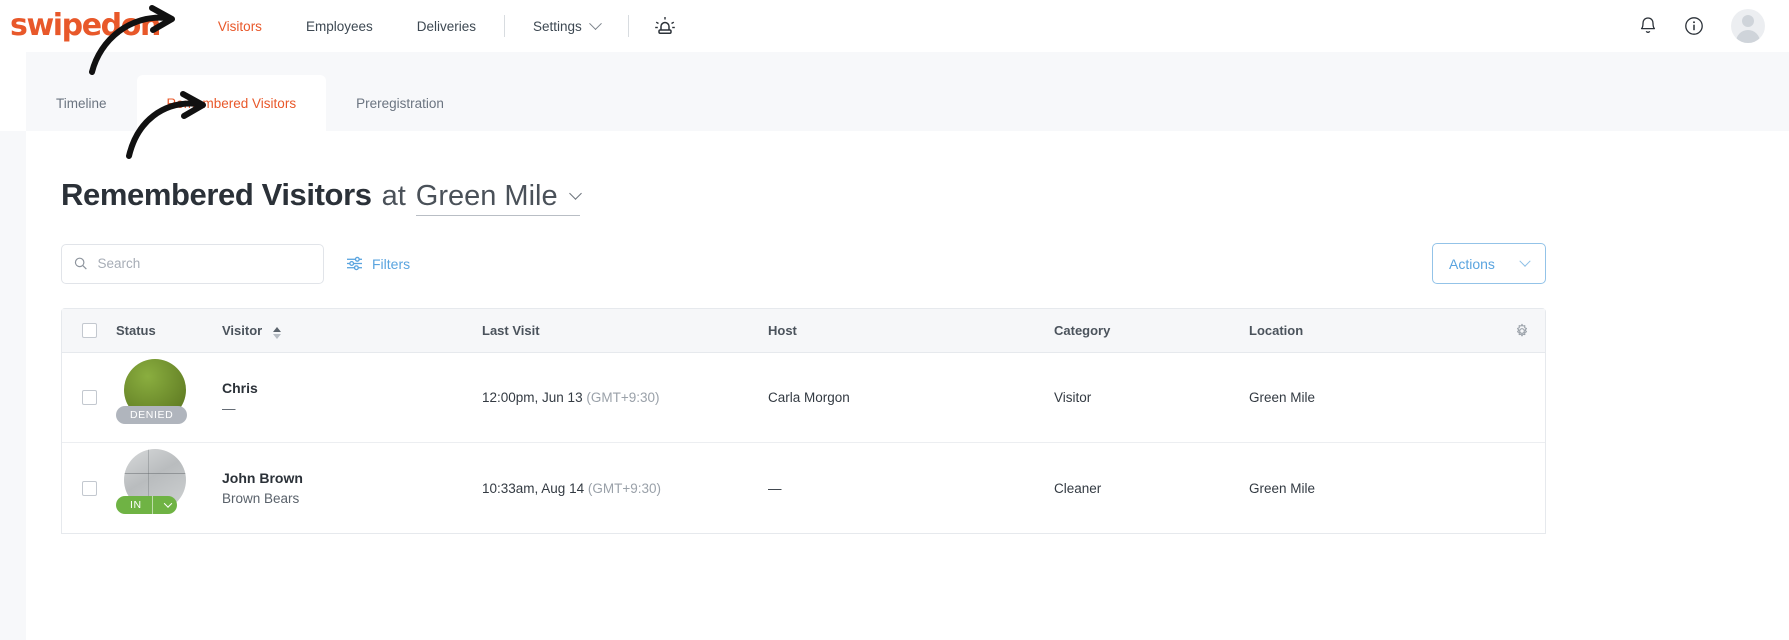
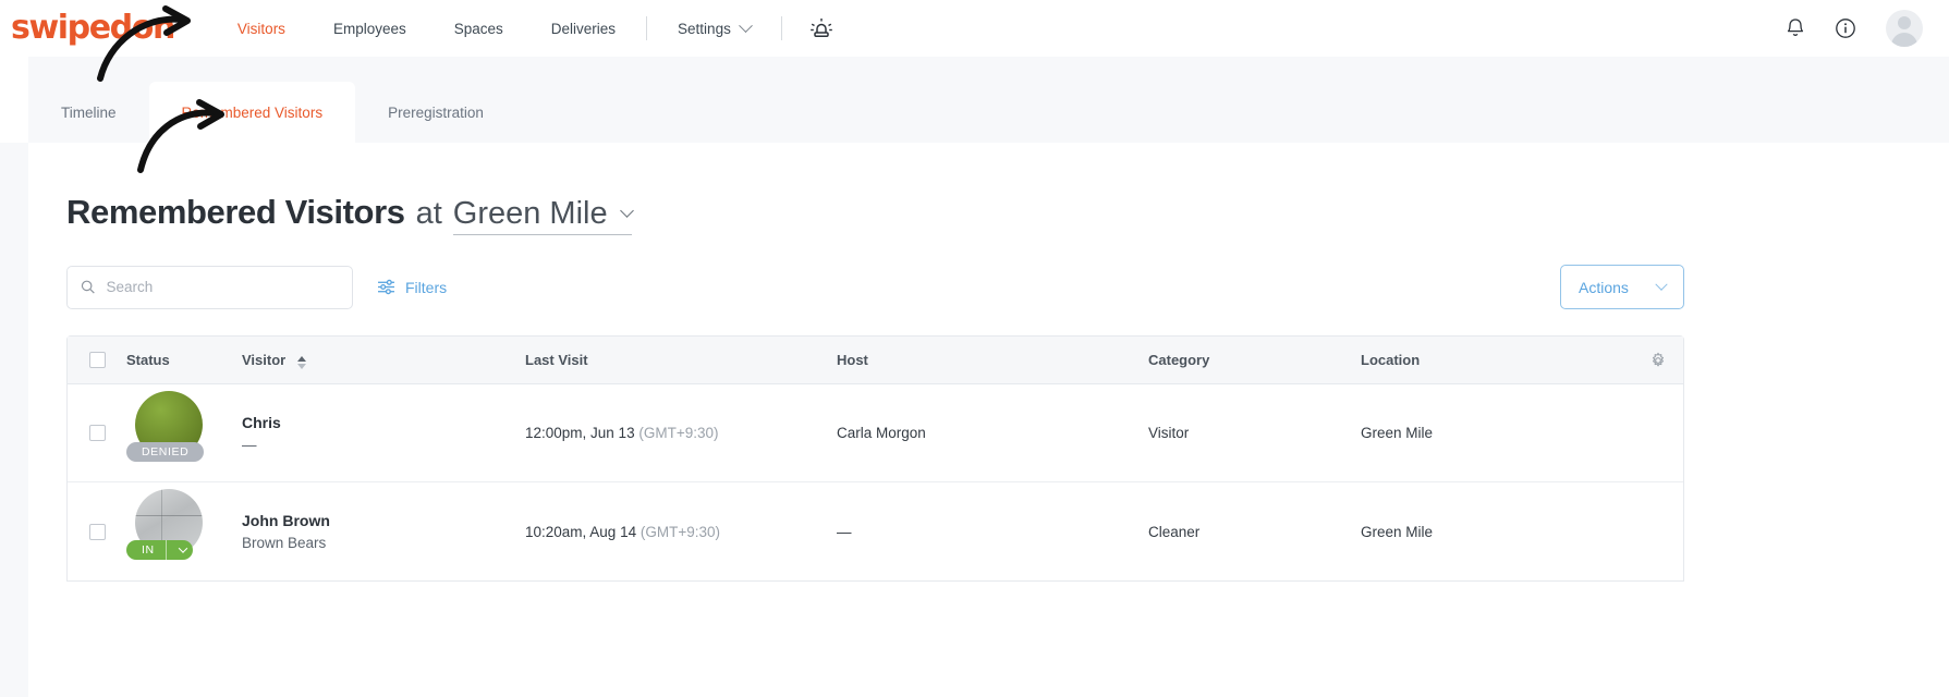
  swipedn
  Visitors
  Employees
+ Spaces
  Deliveries
  Settings
  Timeline
  Rmbered Visitors
  Preregistration
  Remembered Visitors
  at
  Green Mile
  Search
  Filters
  Actions
  Status
  Visitor
  Last Visit
  Host
  Category
  Location
  DENIED
  Chris
  —
  12:00pm, Jun 13 (GMT+9:30)
  Carla Morgon
  Visitor
  Green Mile
  IN
  John Brown
  Brown Bears
- 10:33am, Aug 14 (GMT+9:30)
+ 10:20am, Aug 14 (GMT+9:30)
  —
  Cleaner
  Green Mile
